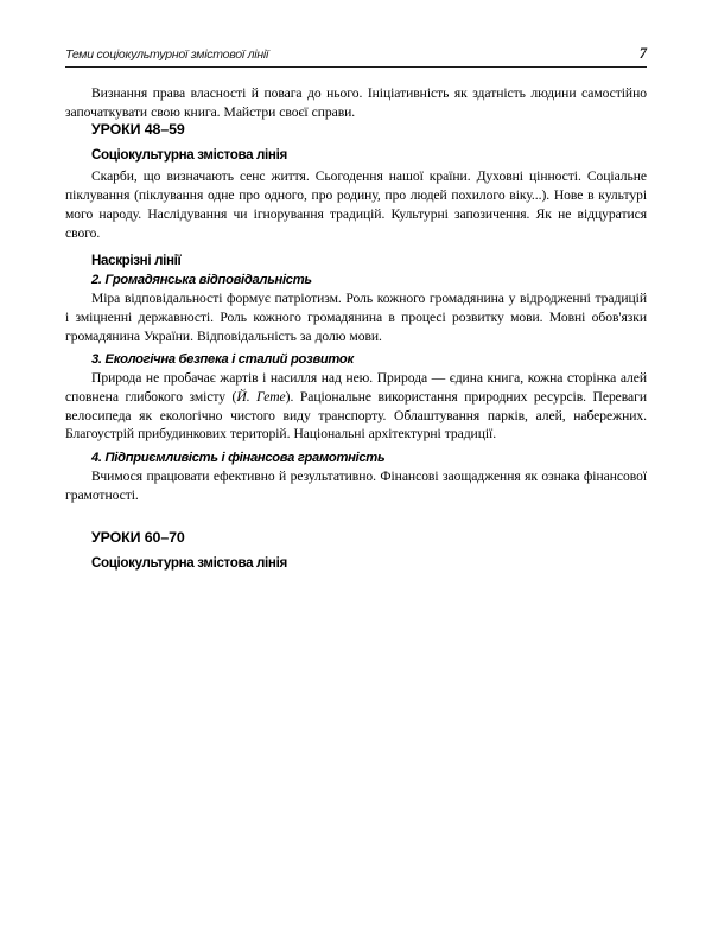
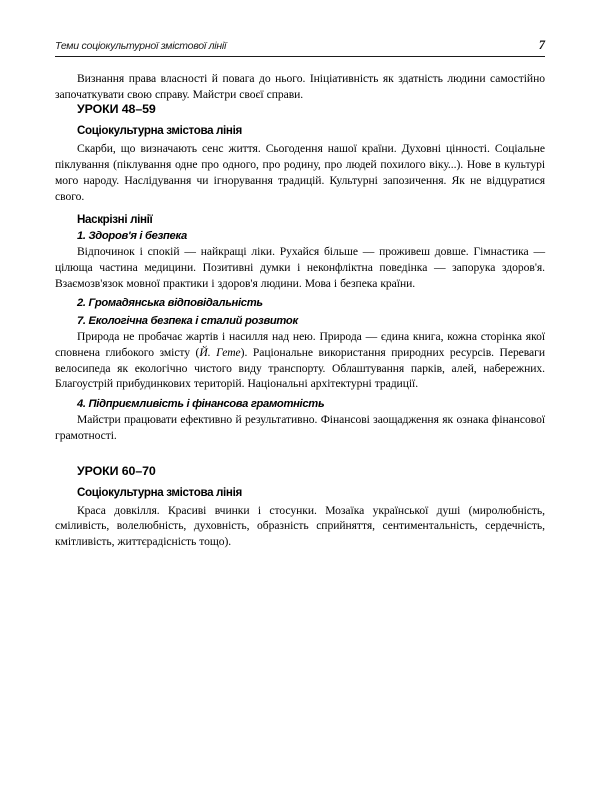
  Теми соціокультурної змістової лінії
  7
- Визнання права власності й повага до нього. Ініціативність як здатність людини самостійно започаткувати свою книга. Майстри своєї справи.
+ Визнання права власності й повага до нього. Ініціативність як здатність людини самостійно започаткувати свою справу. Майстри своєї справи.
  УРОКИ 48–59
  Соціокультурна змістова лінія
  Скарби, що визначають сенс життя. Сьогодення нашої країни. Духовні цінності. Соціальне піклування (піклування одне про одного, про родину, про людей похилого віку...). Нове в культурі мого народу. Наслідування чи ігнорування традицій. Культурні запозичення. Як не відцуратися свого.
  Наскрізні лінії
+ 1. Здоров'я і безпека
+ Відпочинок і спокій — найкращі ліки. Рухайся більше — проживеш довше. Гімнастика — цілюща частина медицини. Позитивні думки і неконфліктна поведінка — запорука здоров'я. Взаємозв'язок мовної практики і здоров'я людини. Мова і безпека країни.
  2. Громадянська відповідальність
- Міра відповідальності формує патріотизм. Роль кожного громадянина у відродженні традицій і зміцненні державності. Роль кожного громадянина в процесі розвитку мови. Мовні обов'язки громадянина України. Відповідальність за долю мови.
- 3. Екологічна безпека і сталий розвиток
+ 7. Екологічна безпека і сталий розвиток
- Природа не пробачає жартів і насилля над нею. Природа — єдина книга, кожна сторінка алей сповнена глибокого змісту (Й. Гете). Раціональне використання природних ресурсів. Переваги велосипеда як екологічно чистого виду транспорту. Облаштування парків, алей, набережних. Благоустрій прибудинкових територій. Національні архітектурні традиції.
+ Природа не пробачає жартів і насилля над нею. Природа — єдина книга, кожна сторінка якої сповнена глибокого змісту (Й. Гете). Раціональне використання природних ресурсів. Переваги велосипеда як екологічно чистого виду транспорту. Облаштування парків, алей, набережних. Благоустрій прибудинкових територій. Національні архітектурні традиції.
  4. Підприємливість і фінансова грамотність
- Вчимося працювати ефективно й результативно. Фінансові заощадження як ознака фінансової грамотності.
+ Майстри працювати ефективно й результативно. Фінансові заощадження як ознака фінансової грамотності.
  УРОКИ 60–70
  Соціокультурна змістова лінія
+ Краса довкілля. Красиві вчинки і стосунки. Мозаїка української душі (миролюбність, сміливість, волелюбність, духовність, образність сприйняття, сентиментальність, сердечність, кмітливість, життєрадісність тощо).
